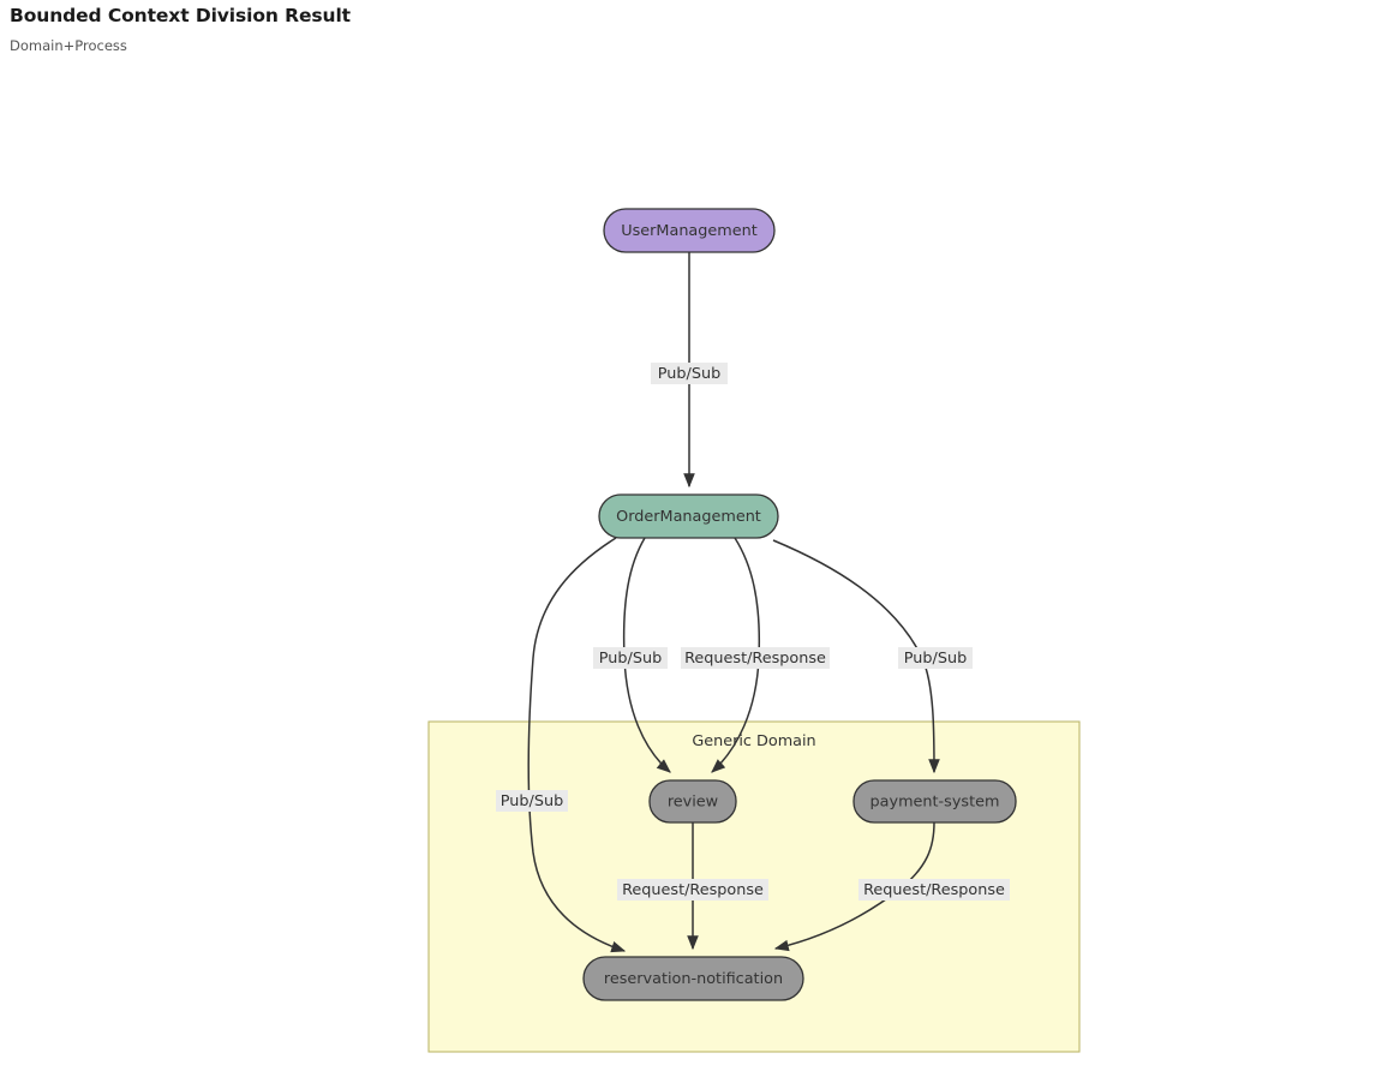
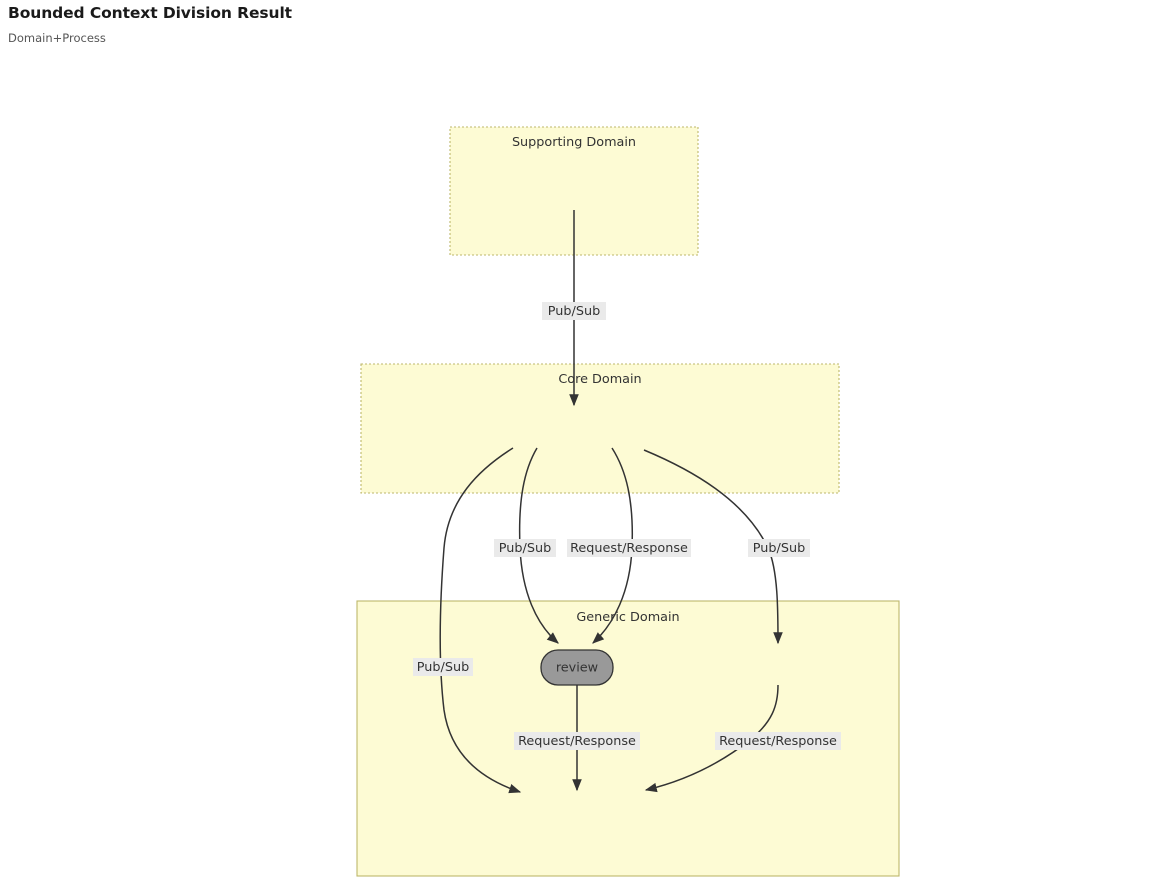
  Bounded Context Division Result
  Domain+Process
+ Supporting Domain
+ Core Domain
  Geneic Domain
- UserManagement
- OrderManagement
  review
- payment-system
- reservation-notification
  Pub/Sub
  Pub/Sub
  Pub/Sub
  Request/Response
  Pub/Sub
  Request/Response
  Request/Response
